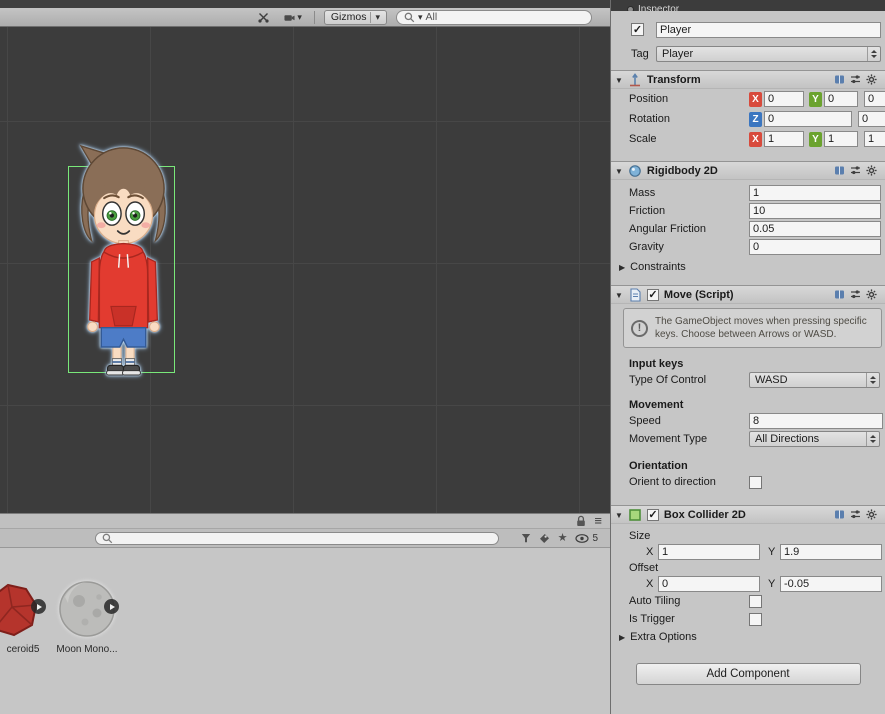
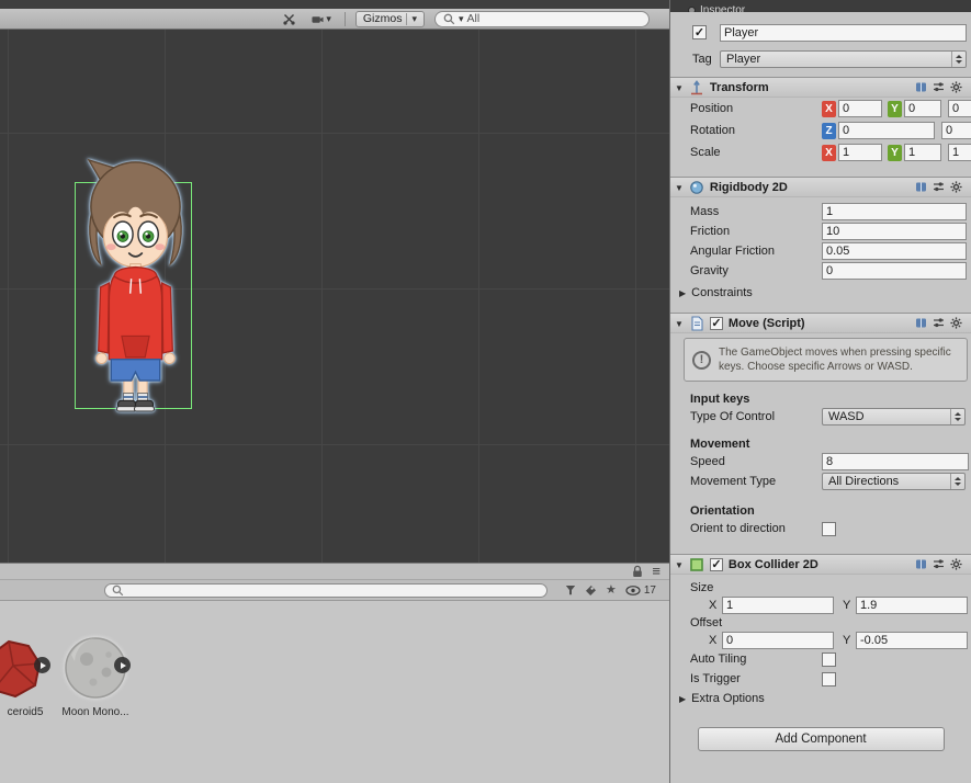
  Gizmos
  All
- 5
+ 17
  ceroid5
  Moon Mono...
  Inspector
  Player
  Tag
  Player
  Transform
  Position
  X
  0
  Y
  0
  0
  Rotation
  Z
  0
  0
  Scale
  X
  1
  Y
  1
  1
  Rigidbody 2D
  Mass
  1
  Friction
  10
  Angular Friction
  0.05
  Gravity
  0
  Constraints
  Move (Script)
- The GameObject moves when pressing specific keys. Choose between Arrows or WASD.
+ The GameObject moves when pressing specific keys. Choose specific Arrows or WASD.
  Input keys
  Type Of Control
  WASD
  Movement
  Speed
  8
  Movement Type
  All Directions
  Orientation
  Orient to direction
  Box Collider 2D
  Size
  X
  1
  Y
  1.9
  Offset
  X
  0
  Y
  -0.05
  Auto Tiling
  Is Trigger
  Extra Options
  Add Component
